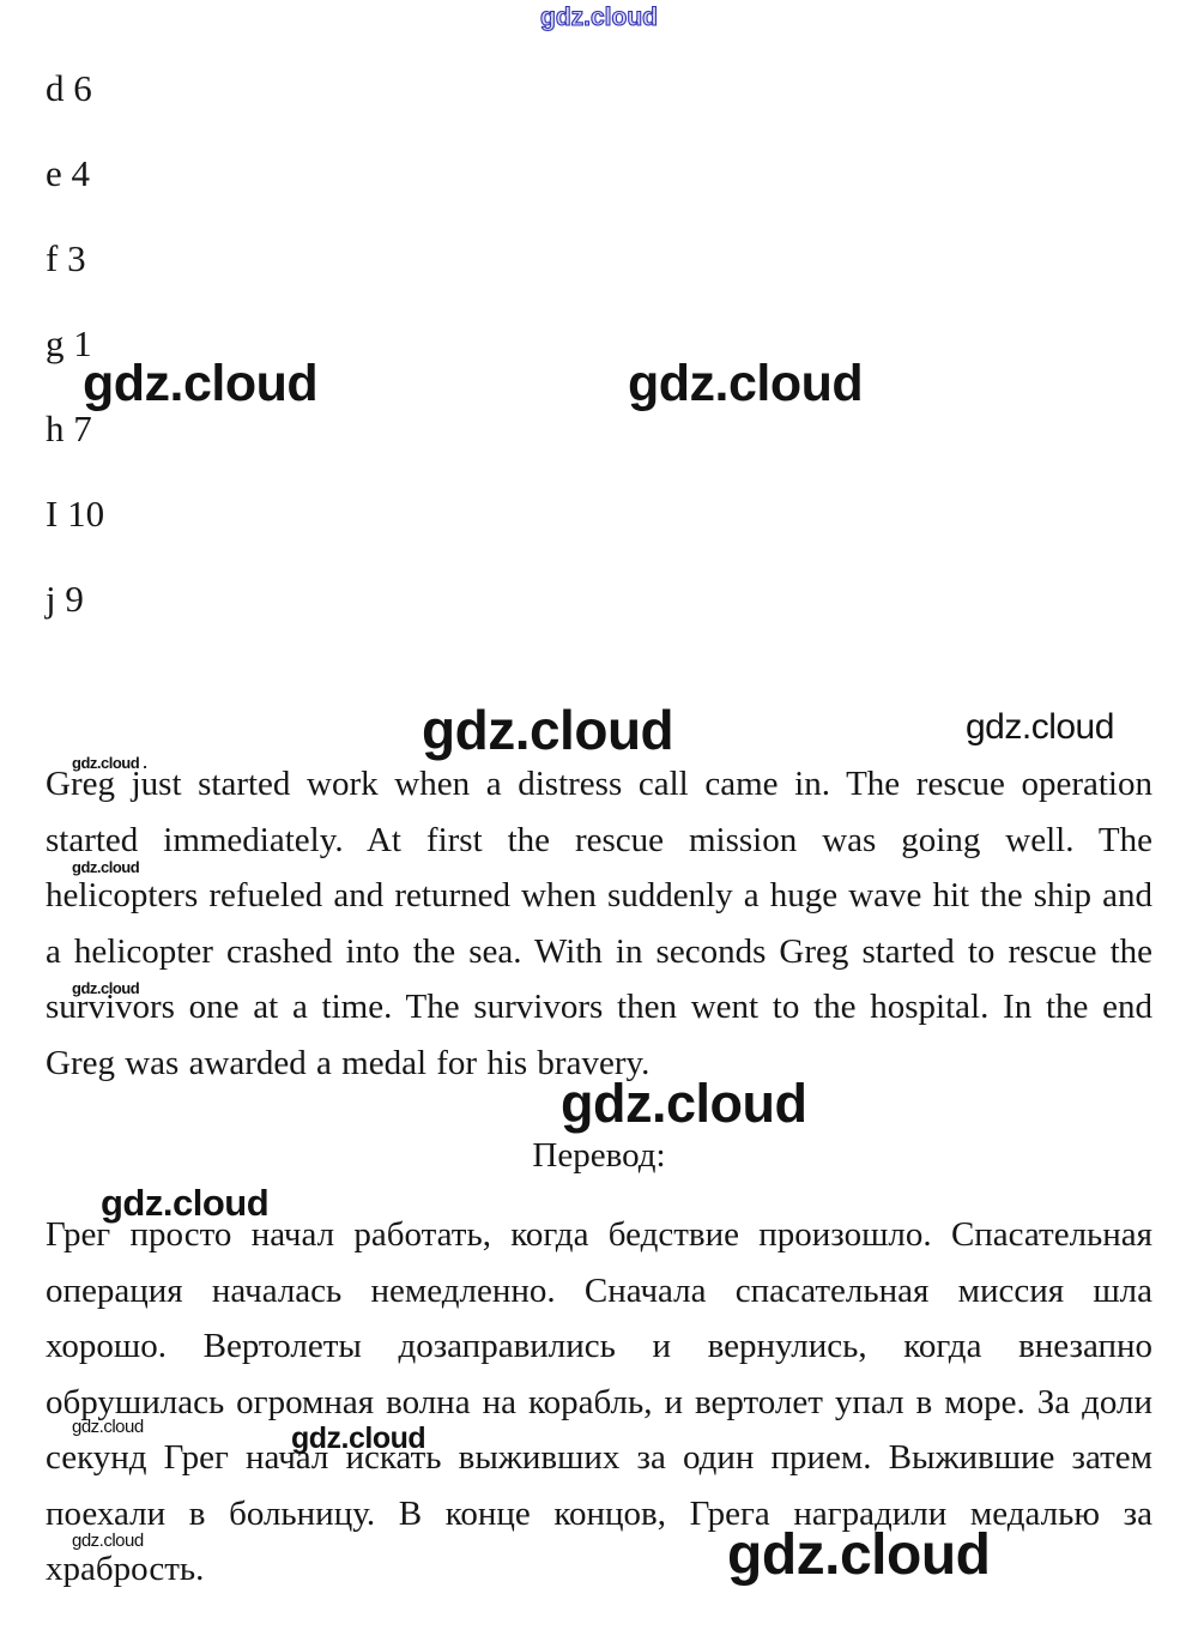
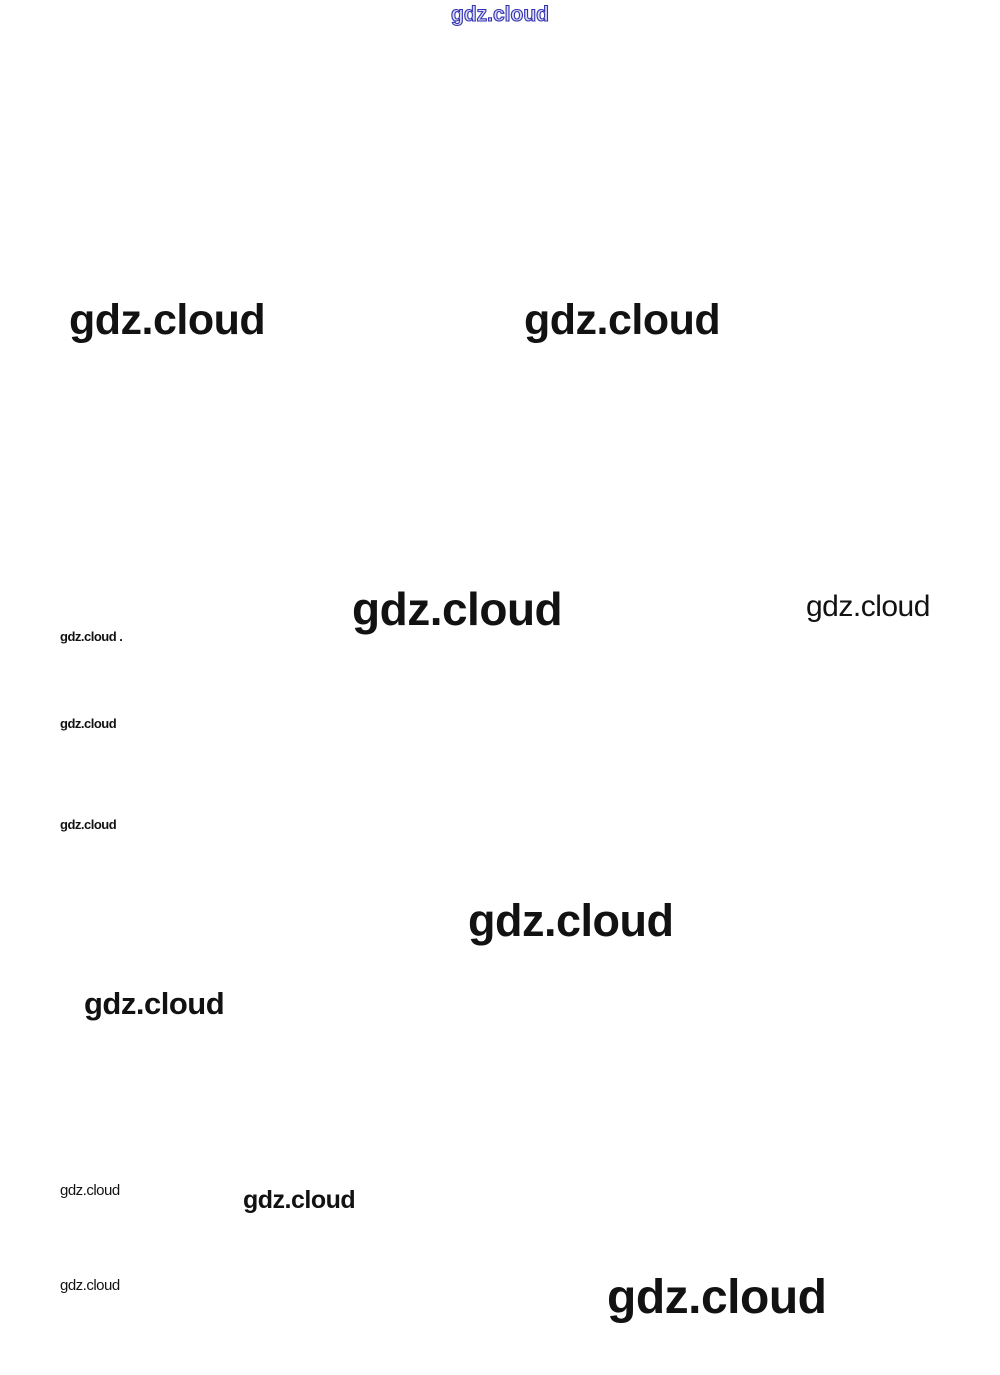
  gdz.cloud
  gdz.cloud
  gdz.cloud
  gdz.cloud
  gdz.cloud
  gdz.cloud .
  gdz.cloud
  gdz.cloud
  gdz.cloud
  gdz.cloud
  gdz.cloud
  gdz.cloud
  gdz.cloud
  gdz.cloud
- d 6
- e 4
- f 3
- g 1
- h 7
- I 10
- j 9
- Greg just started work when a distress call came in. The rescue operation started immediately. At first the rescue mission was going well. The helicopters refueled and returned when suddenly a huge wave hit the ship and a helicopter crashed into the sea. With in seconds Greg started to rescue the survivors one at a time. The survivors then went to the hospital. In the end Greg was awarded a medal for his bravery.
- Перевод:
- Грег просто начал работать, когда бедствие произошло. Спасательная операция началась немедленно. Сначала спасательная миссия шла хорошо. Вертолеты дозаправились и вернулись, когда внезапно обрушилась огромная волна на корабль, и вертолет упал в море. За доли секунд Грег начал искать выживших за один прием. Выжившие затем поехали в больницу. В конце концов, Грега наградили медалью за храбрость.
